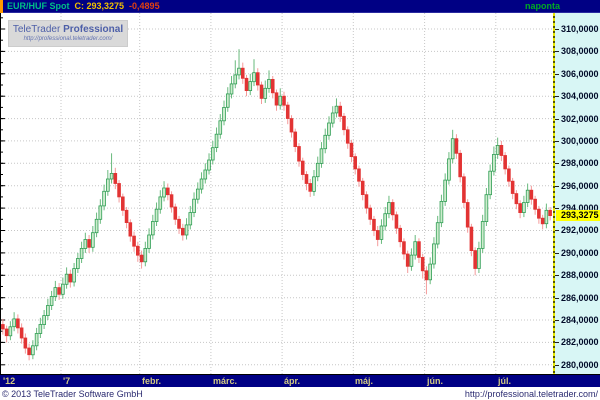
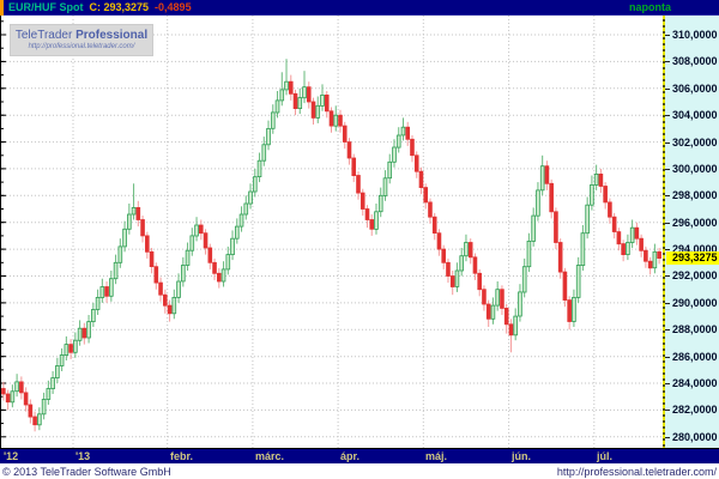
  EUR/HUF Spot
  C: 293,3275
  -0,4895
  naponta
  TeleTrader Professional
  293,3275
  310,0000
  308,0000
  306,0000
  304,0000
  302,0000
  300,0000
  298,0000
  296,0000
  294,0000
  292,0000
  290,0000
  288,0000
  286,0000
  284,0000
  282,0000
  280,0000
  '12
- '7
+ '13
  febr.
  márc.
  ápr.
  máj.
  jún.
  júl.
  © 2013 TeleTrader Software GmbH
  http://professional.teletrader.com/
